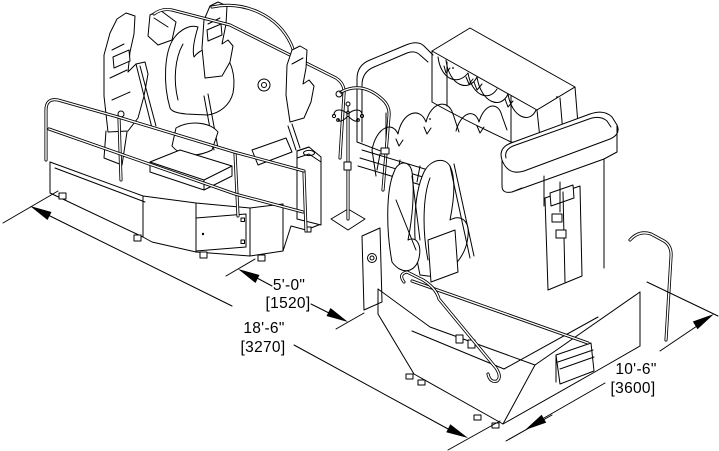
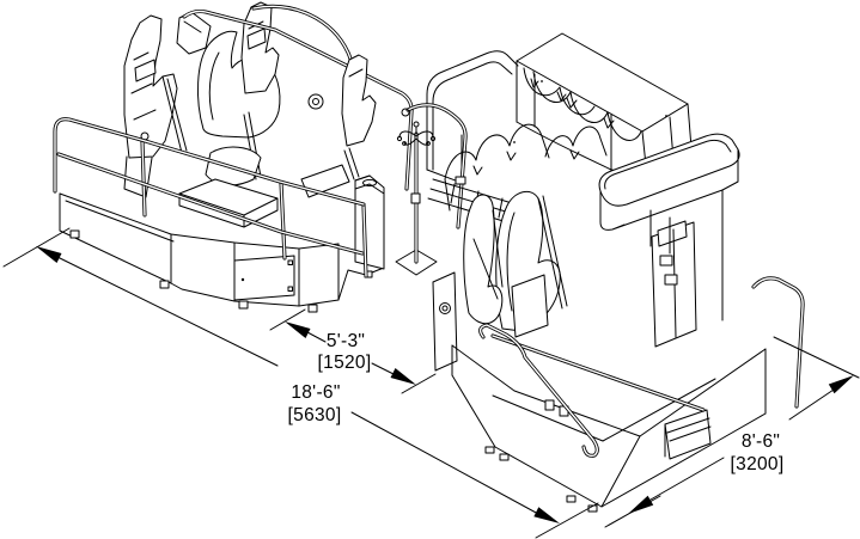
  18'-6"
- [3270]
+ [5630]
- 5'-0"
+ 5'-3"
  [1520]
- 10'-6"
+ 8'-6"
- [3600]
+ [3200]
